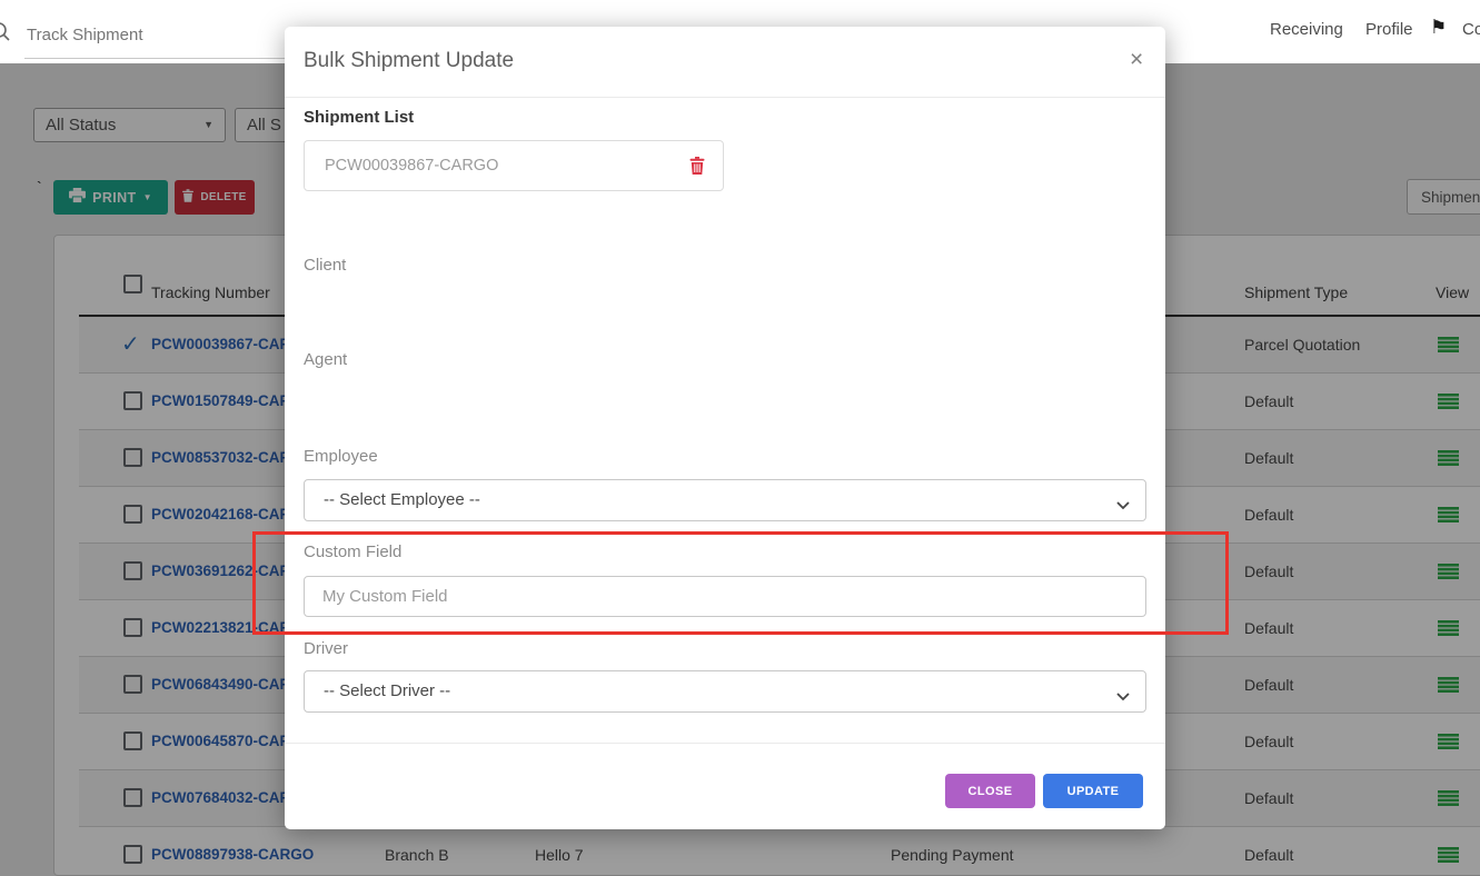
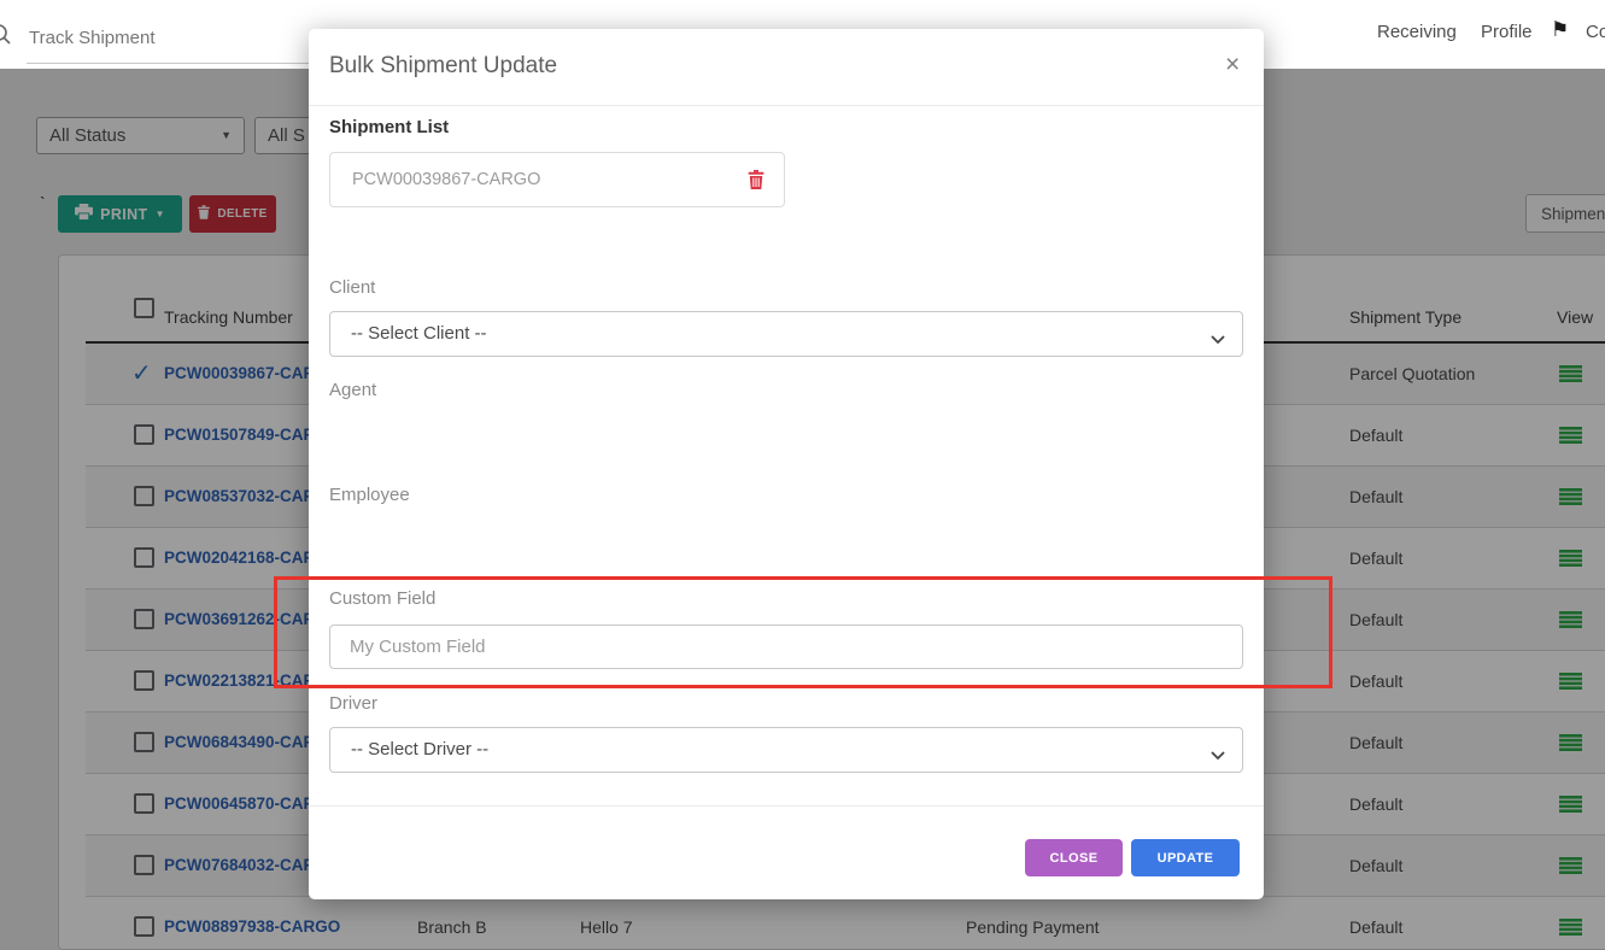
  Track Shipment
  Receiving
  Profile
  ⚑
  Co
  All Status
  ▼
  All S
  `
  PRINT
  ▼
  DELETE
  Shipmen
  Tracking Number
  Shipment Type
  View
  ✓
  PCW00039867-CA
  Parcel Quotation
  PCW01507849-CA
  Default
  PCW08537032-CA
  Default
  PCW02042168-CA
  Default
  PCW03691262-CA
  Default
  PCW02213821-CA
  Default
  PCW06843490-CA
  Default
  PCW00645870-CA
  Default
  PCW07684032-CA
  Default
  PCW08897938-CARGO
  Branch B
  Hello 7
  Pending Payment
  Default
  Bulk Shipment Update
  ×
  Shipment List
  PCW00039867-CARGO
  Client
+ -- Select Client --
  Agent
  Employee
- -- Select Employee --
  Custom Field
  My Custom Field
  Driver
  -- Select Driver --
  CLOSE
  UPDATE
